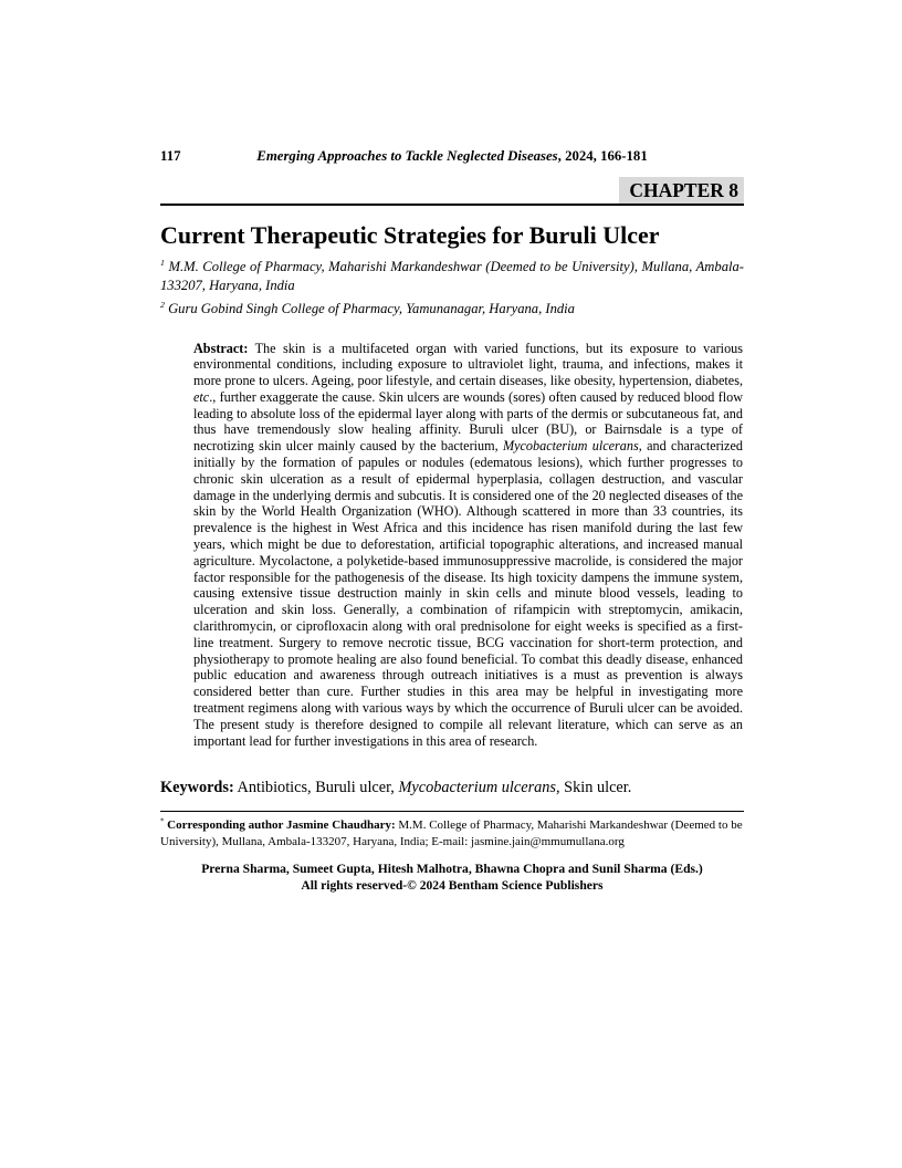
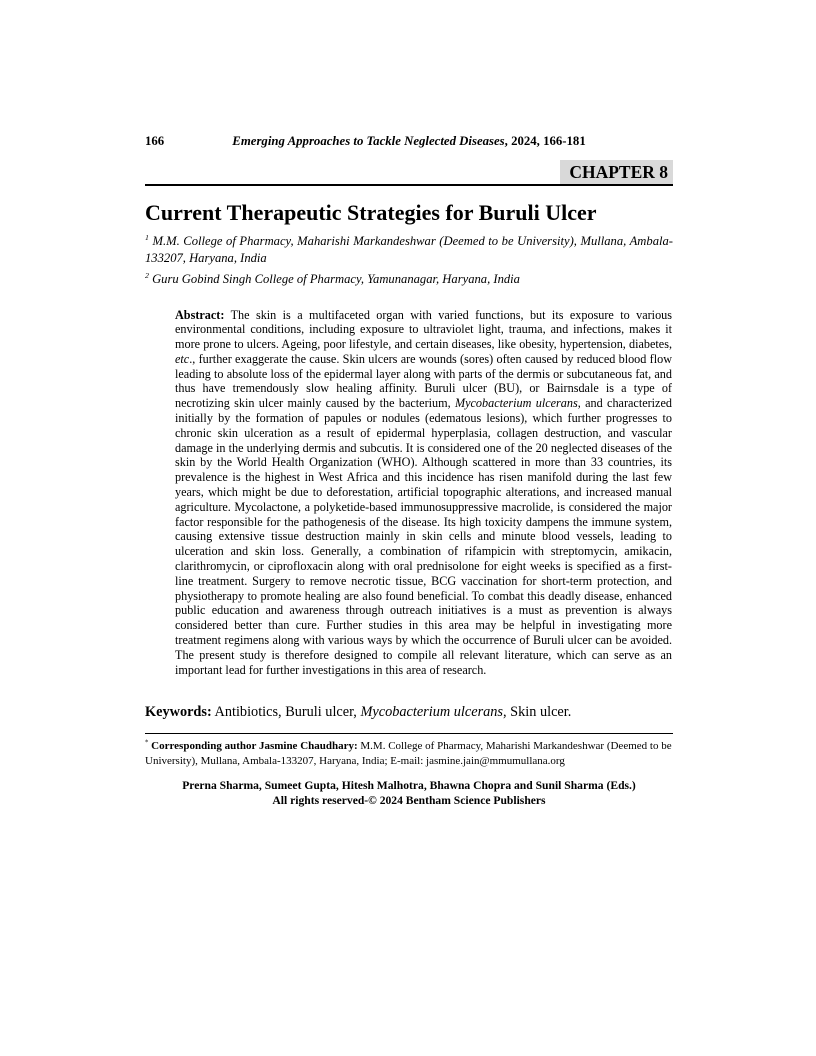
- 117
+ 166
  Emerging Approaches to Tackle Neglected Diseases, 2024, 166-181
  CHAPTER 8
  Current Therapeutic Strategies for Buruli Ulcer
  1 M.M. College of Pharmacy, Maharishi Markandeshwar (Deemed to be University), Mullana, Ambala-133207, Haryana, India
  2 Guru Gobind Singh College of Pharmacy, Yamunanagar, Haryana, India
  Abstract: The skin is a multifaceted organ with varied functions, but its exposure to various environmental conditions, including exposure to ultraviolet light, trauma, and infections, makes it more prone to ulcers. Ageing, poor lifestyle, and certain diseases, like obesity, hypertension, diabetes, etc., further exaggerate the cause. Skin ulcers are wounds (sores) often caused by reduced blood flow leading to absolute loss of the epidermal layer along with parts of the dermis or subcutaneous fat, and thus have tremendously slow healing affinity. Buruli ulcer (BU), or Bairnsdale is a type of necrotizing skin ulcer mainly caused by the bacterium, Mycobacterium ulcerans, and characterized initially by the formation of papules or nodules (edematous lesions), which further progresses to chronic skin ulceration as a result of epidermal hyperplasia, collagen destruction, and vascular damage in the underlying dermis and subcutis. It is considered one of the 20 neglected diseases of the skin by the World Health Organization (WHO). Although scattered in more than 33 countries, its prevalence is the highest in West Africa and this incidence has risen manifold during the last few years, which might be due to deforestation, artificial topographic alterations, and increased manual agriculture. Mycolactone, a polyketide-based immunosuppressive macrolide, is considered the major factor responsible for the pathogenesis of the disease. Its high toxicity dampens the immune system, causing extensive tissue destruction mainly in skin cells and minute blood vessels, leading to ulceration and skin loss. Generally, a combination of rifampicin with streptomycin, amikacin, clarithromycin, or ciprofloxacin along with oral prednisolone for eight weeks is specified as a first-line treatment. Surgery to remove necrotic tissue, BCG vaccination for short-term protection, and physiotherapy to promote healing are also found beneficial. To combat this deadly disease, enhanced public education and awareness through outreach initiatives is a must as prevention is always considered better than cure. Further studies in this area may be helpful in investigating more treatment regimens along with various ways by which the occurrence of Buruli ulcer can be avoided. The present study is therefore designed to compile all relevant literature, which can serve as an important lead for further investigations in this area of research.
  Keywords: Antibiotics, Buruli ulcer, Mycobacterium ulcerans, Skin ulcer.
  Corresponding author Jasmine Chaudhary: M.M. College of Pharmacy, Maharishi Markandeshwar (Deemed to be University), Mullana, Ambala-133207, Haryana, India; E-mail: jasmine.jain@mmumullana.org
  Prerna Sharma, Sumeet Gupta, Hitesh Malhotra, Bhawna Chopra and Sunil Sharma (Eds.)
  All rights reserved-© 2024 Bentham Science Publishers
